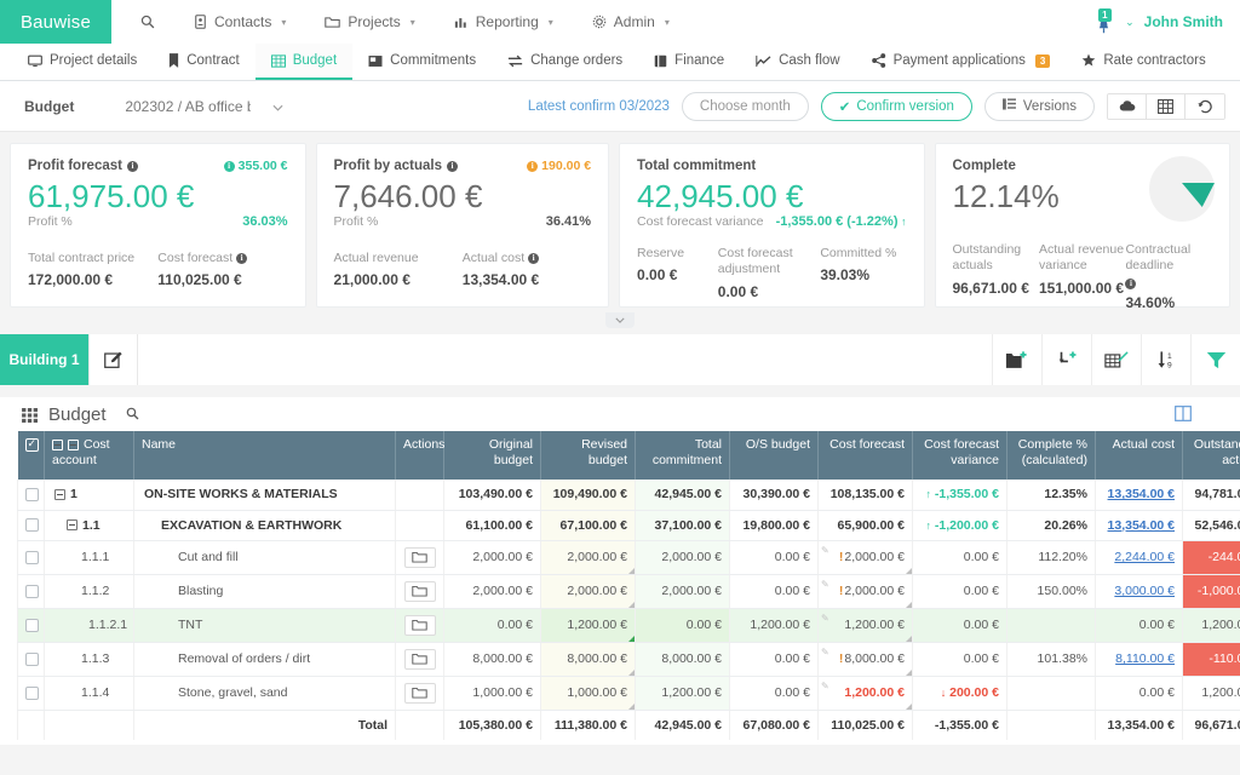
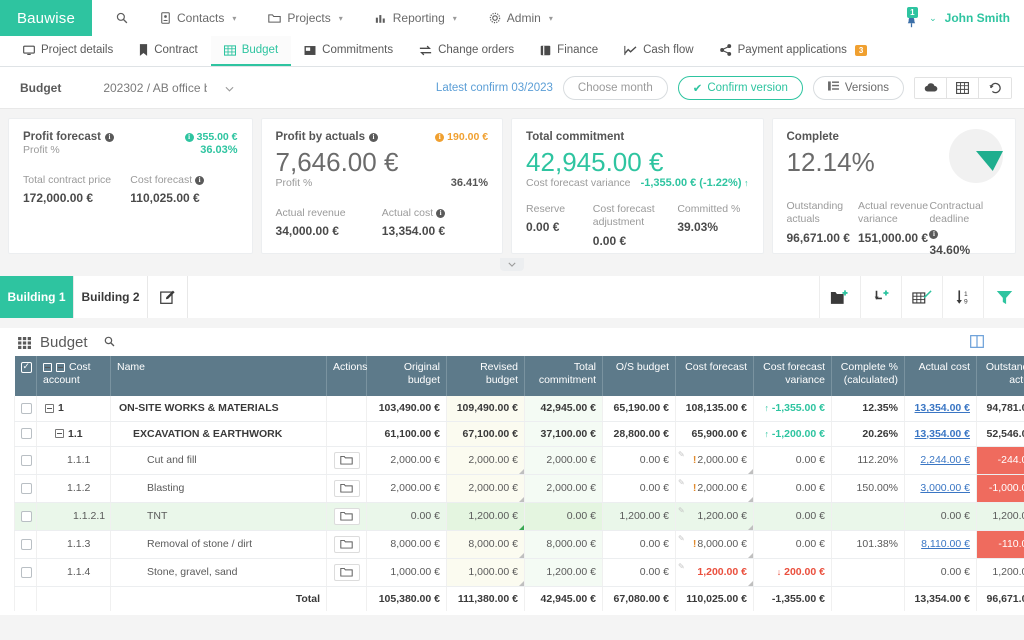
  Bauwise
  Contacts
  ▾
  Projects
  ▾
  Reporting
  ▾
  Admin
  ▾
  1
  ⌄
  John Smith
  Project details
  Contract
  Budget
  Commitments
  Change orders
  Finance
  Cash flow
  Payment applications
  3
- Rate contractors
  Budget
  202302 / AB office b
  Latest confirm 03/2023
  Choose month
  ✔
  Confirm version
  Versions
  Profit forecast
  i
  i
  355.00 €
- 61,975.00 €
  Profit %
  36.03%
  Total contract price
  172,000.00 €
  Cost forecast
  i
  110,025.00 €
  Profit by actuals
  i
  i
  190.00 €
  7,646.00 €
  Profit %
  36.41%
  Actual revenue
- 21,000.00 €
+ 34,000.00 €
  Actual cost
  i
  13,354.00 €
  Total commitment
  42,945.00 €
  Cost forecast variance
  -1,355.00 € (-1.22%) ↑
  Reserve
  0.00 €
  Cost forecast adjustment
  0.00 €
  Committed %
  39.03%
  Complete
  12.14%
  Outstanding actuals
  96,671.00 €
  Actual revenue variance
  151,000.00 €
  Contractual deadline
  i
  34.60%
  Building 1
+ Building 2
  Budget
  	Cost account	Name	Actions	Original budget	Revised budget	Total commitment	O/S budget	Cost forecast	Cost forecast variance	Complete % (calculated)	Actual cost	Outstan act
- 	1	ON-SITE WORKS & MATERIALS		103,490.00 €	109,490.00 €	42,945.00 €	30,390.00 €	108,135.00 €	↑ -1,355.00 €	12.35%	13,354.00 €	94,781.
+ 	1	ON-SITE WORKS & MATERIALS		103,490.00 €	109,490.00 €	42,945.00 €	65,190.00 €	108,135.00 €	↑ -1,355.00 €	12.35%	13,354.00 €	94,781.
- 	1.1	EXCAVATION & EARTHWORK		61,100.00 €	67,100.00 €	37,100.00 €	19,800.00 €	65,900.00 €	↑ -1,200.00 €	20.26%	13,354.00 €	52,546.
+ 	1.1	EXCAVATION & EARTHWORK		61,100.00 €	67,100.00 €	37,100.00 €	28,800.00 €	65,900.00 €	↑ -1,200.00 €	20.26%	13,354.00 €	52,546.
  	1.1.1	Cut and fill		2,000.00 €	2,000.00 €	2,000.00 €	0.00 €	✎!2,000.00 €	0.00 €	112.20%	2,244.00 €	-244.
  	1.1.2	Blasting		2,000.00 €	2,000.00 €	2,000.00 €	0.00 €	✎!2,000.00 €	0.00 €	150.00%	3,000.00 €	-1,000.
  	1.1.2.1	TNT		0.00 €	1,200.00 €	0.00 €	1,200.00 €	✎1,200.00 €	0.00 €		0.00 €	1,200.
- 	1.1.3	Removal of orders / dirt		8,000.00 €	8,000.00 €	8,000.00 €	0.00 €	✎!8,000.00 €	0.00 €	101.38%	8,110.00 €	-110.
+ 	1.1.3	Removal of stone / dirt		8,000.00 €	8,000.00 €	8,000.00 €	0.00 €	✎!8,000.00 €	0.00 €	101.38%	8,110.00 €	-110.
  	1.1.4	Stone, gravel, sand		1,000.00 €	1,000.00 €	1,200.00 €	0.00 €	✎1,200.00 €	↓ 200.00 €		0.00 €	1,200.
  		Total		105,380.00 €	111,380.00 €	42,945.00 €	67,080.00 €	110,025.00 €	-1,355.00 €		13,354.00 €	96,671.
